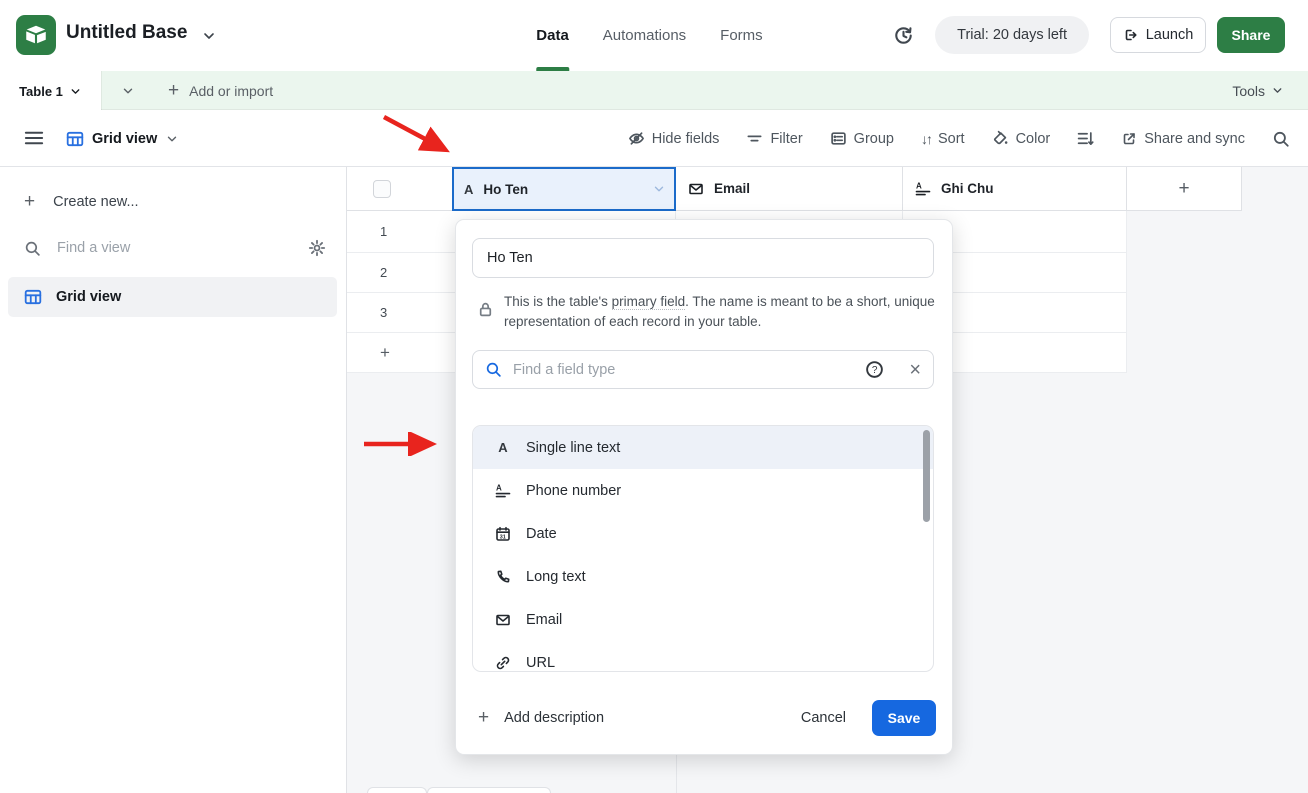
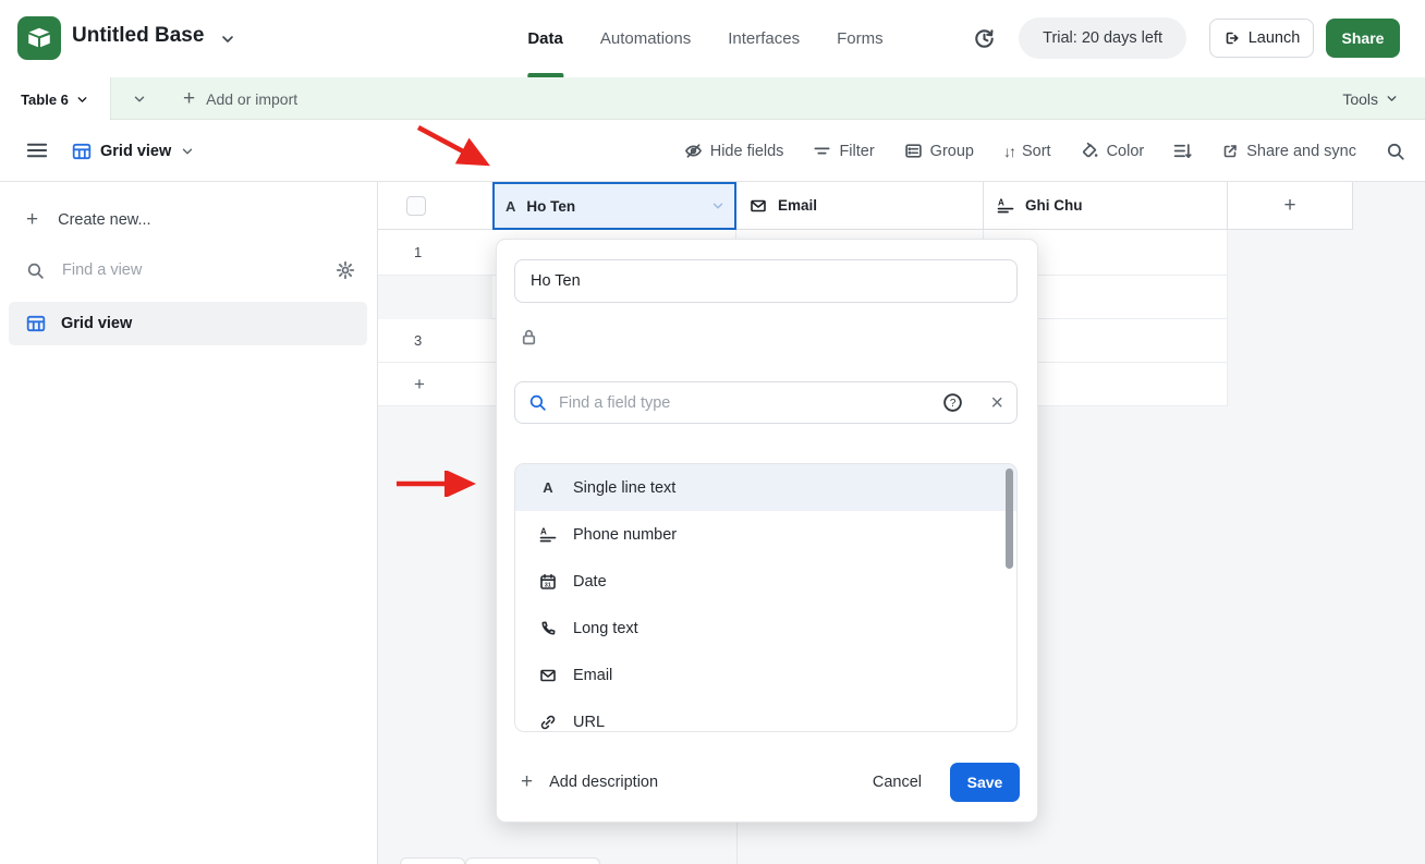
  Untitled Base
  Data
  Automations
+ Interfaces
  Forms
  Trial: 20 days left
  Launch
  Share
- Table 1
+ Table 6
  +
  Add or import
  Tools
  Grid view
  Hide fields
  Filter
  Group
  ↓↑
  Sort
  Color
  Share and sync
  +
  Create new...
  Find a view
  Grid view
  A
  Ho Ten
  Email
  A
  Ghi Chu
  +
  1
- 2
  3
  +
  Ho Ten
- This is the table's primary field. The name is meant to be a short, unique representation of each record in your table.
  Find a field type
  ?
  ×
  A
  Single line text
  A
  Phone number
  Date
  Long text
  Email
  URL
  +
  Add description
  Cancel
  Save
